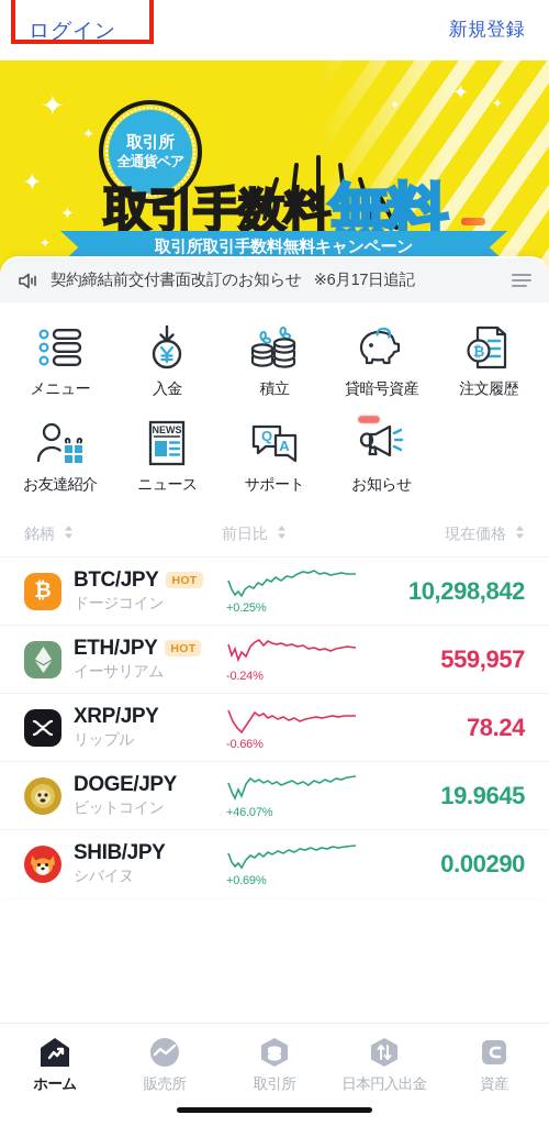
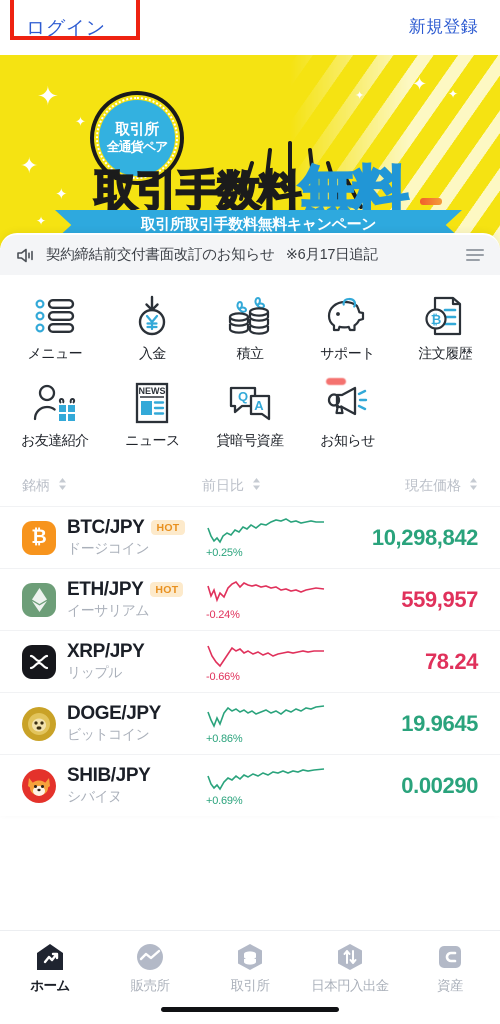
  ログイン
  新規登録
  ✦
  ✦
  ✦
  ✦
  ✦
  ✦
  ✦
  ✦
  取引所
  全通貨ペア
  取引手数料無料
  取引所取引手数料無料キャンペーン
  契約締結前交付書面改訂のお知らせ ※6月17日追記
  メニュー
  入金
  積立
- 貸暗号資産
+ サポート
  ₿
  注文履歴
  お友達紹介
  NEWS
  ニュース
  Q
  A
- サポート
+ 貸暗号資産
  お知らせ
  銘柄
  前日比
  現在価格
  ₿
  BTC/JPY
  HOT
  ドージコイン
  +0.25%
  10,298,842
  ETH/JPY
  HOT
  イーサリアム
  -0.24%
  559,957
  XRP/JPY
  リップル
  -0.66%
  78.24
  DOGE/JPY
  ビットコイン
- +46.07%
+ +0.86%
  19.9645
  SHIB/JPY
  シバイヌ
  +0.69%
  0.00290
  ホーム
  販売所
  取引所
  日本円入出金
  資産
